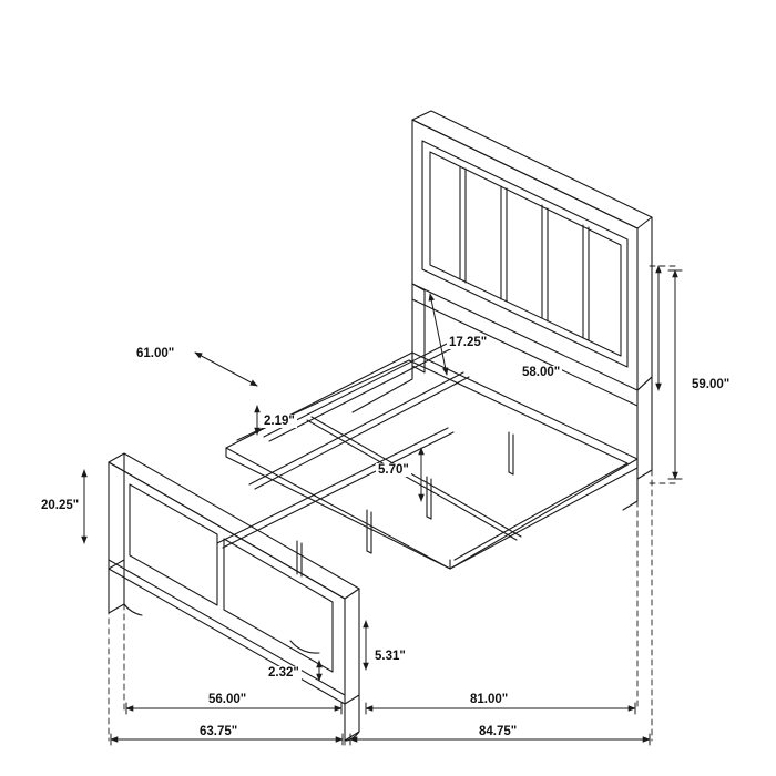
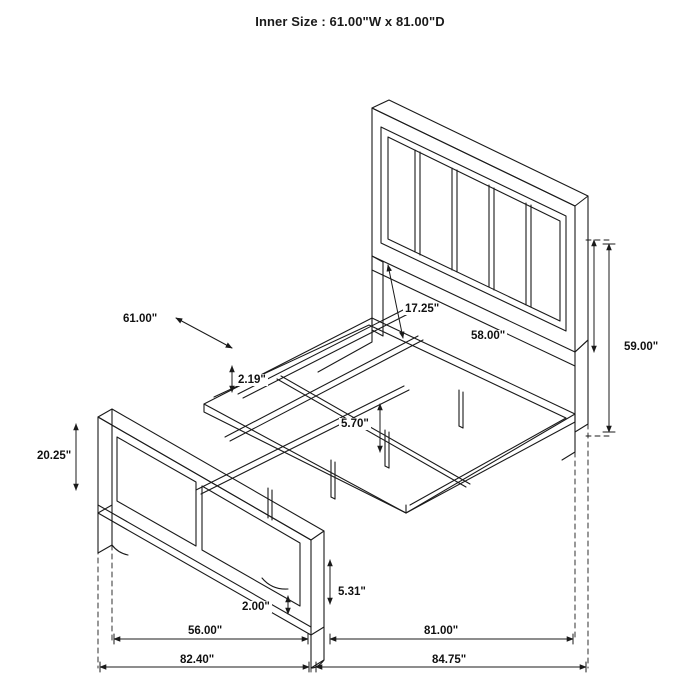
+ Inner Size : 61.00"W x 81.00"D
  61.00"
  17.25"
  58.00"
  59.00"
  2.19"
  5.70"
  20.25"
  5.31"
- 2.32"
+ 2.00"
  56.00"
  81.00"
- 63.75"
+ 82.40"
  84.75"
